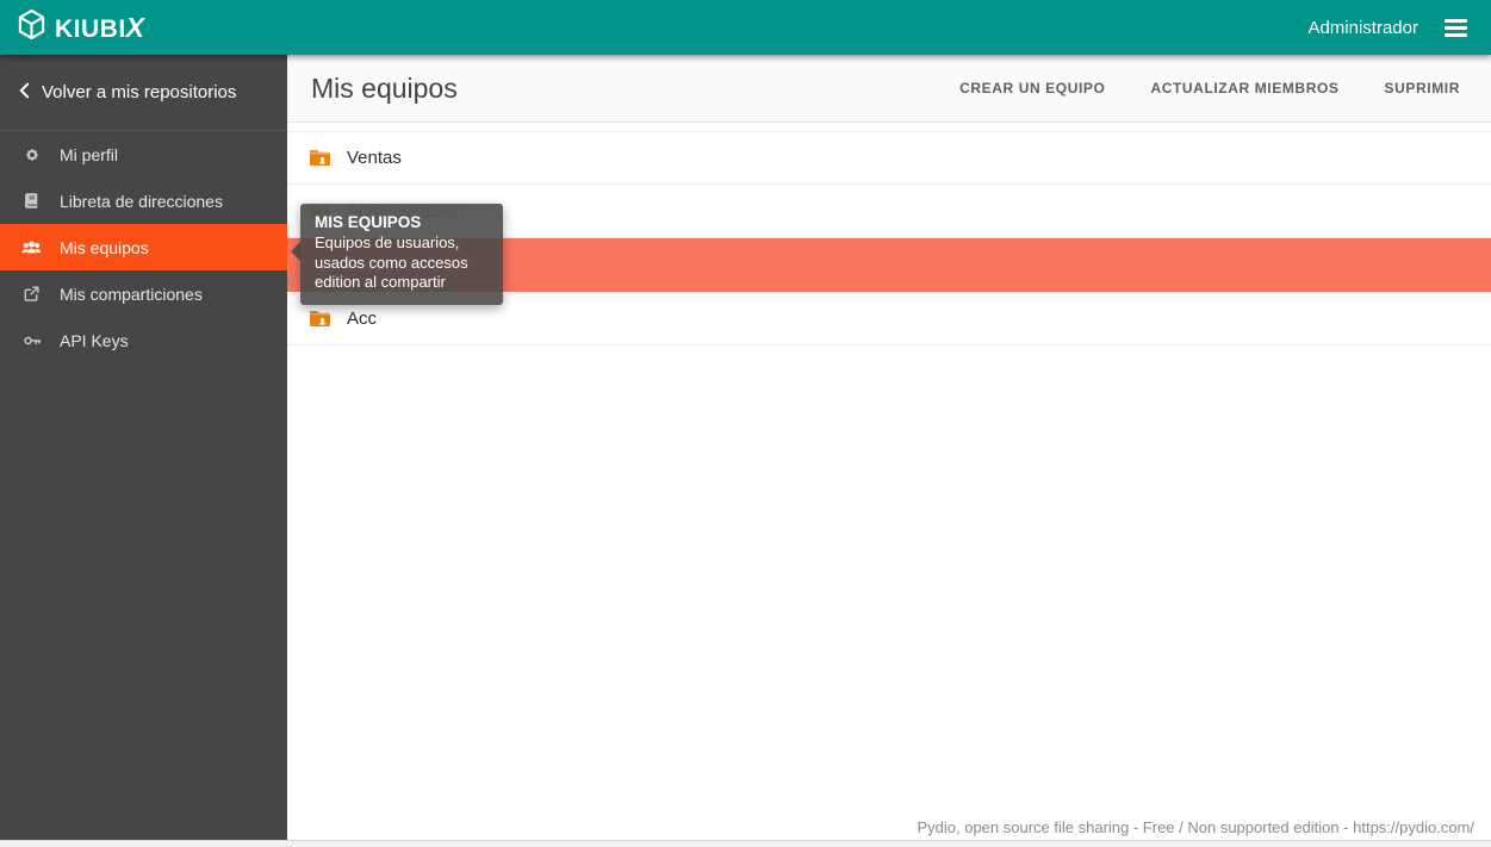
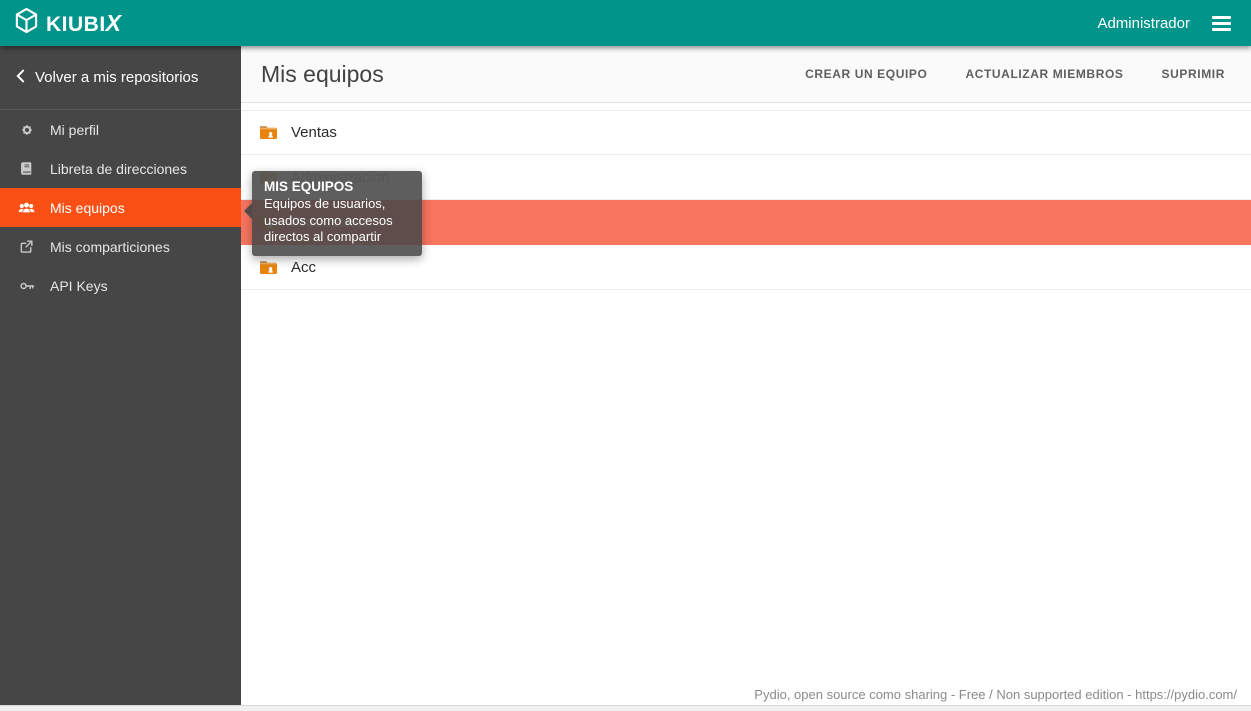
  KIUBIX
  Administrador
  Volver a mis repositorios
  Mi perfil
  Libreta de direcciones
  Mis equipos
  Mis comparticiones
  API Keys
  Mis equipos
  CREAR UN EQUIPO
  ACTUALIZAR MIEMBROS
  SUPRIMIR
  Ventas
  Administracion
  Produccion
  Acc
- Pydio, open source file sharing - Free / Non supported edition - https://pydio.com/
+ Pydio, open source como sharing - Free / Non supported edition - https://pydio.com/
  MIS EQUIPOS
- Equipos de usuarios, usados como accesos edition al compartir
+ Equipos de usuarios, usados como accesos directos al compartir
